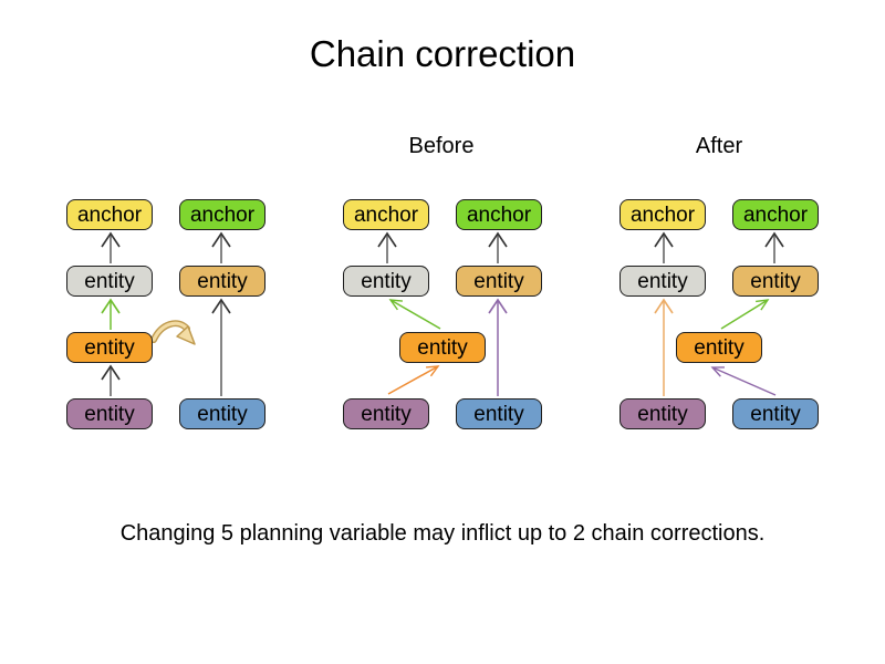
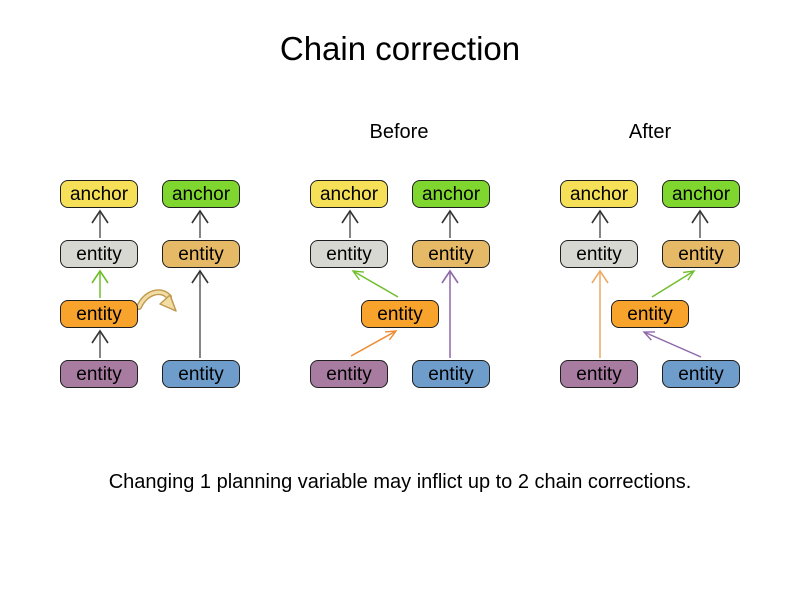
  Chain correction
  Before
  After
  anchor
  anchor
  entity
  entity
  entity
  entity
  entity
  anchor
  anchor
  entity
  entity
  entity
  entity
  entity
  anchor
  anchor
  entity
  entity
  entity
  entity
  entity
- Changing 5 planning variable may inflict up to 2 chain corrections.
+ Changing 1 planning variable may inflict up to 2 chain corrections.
